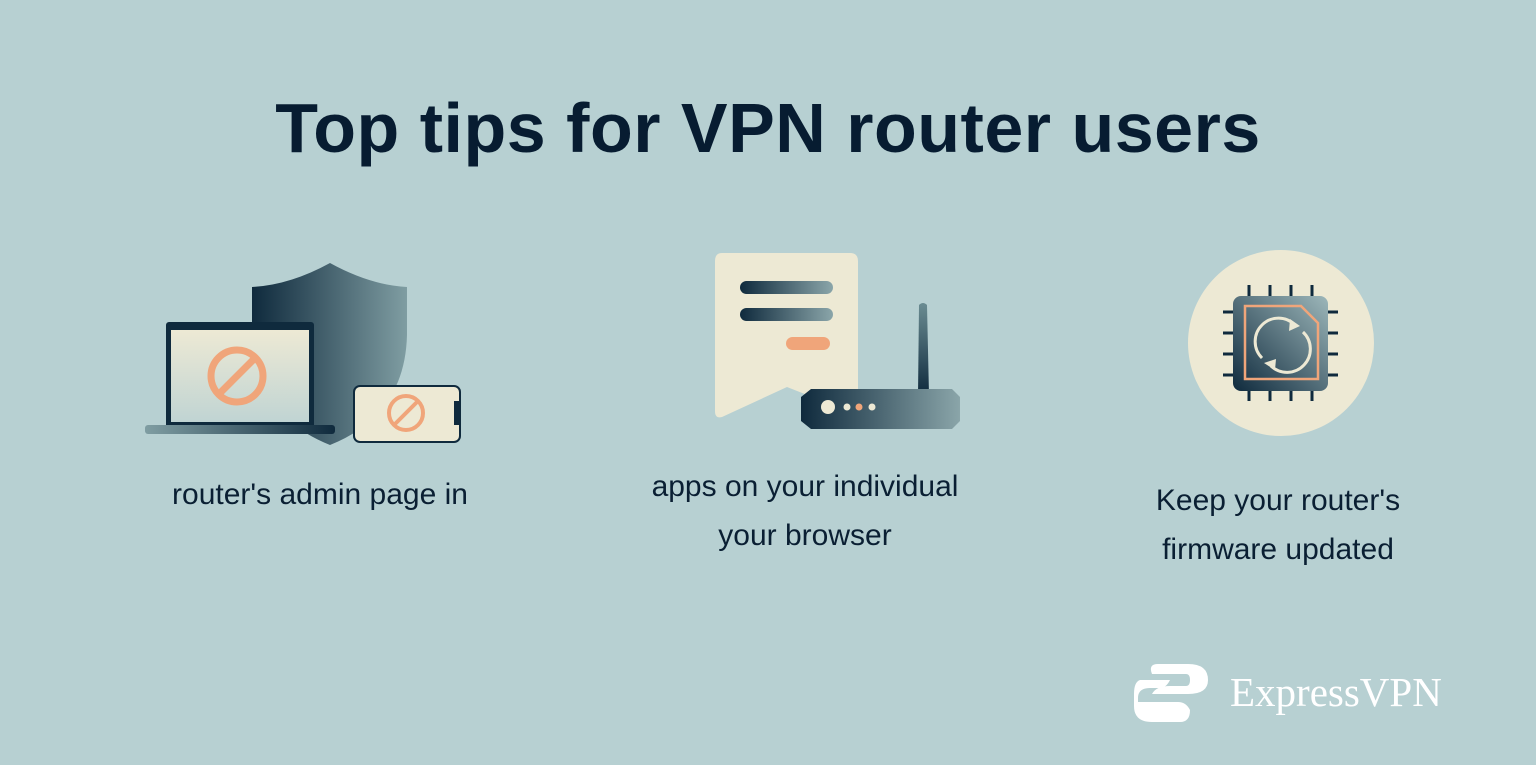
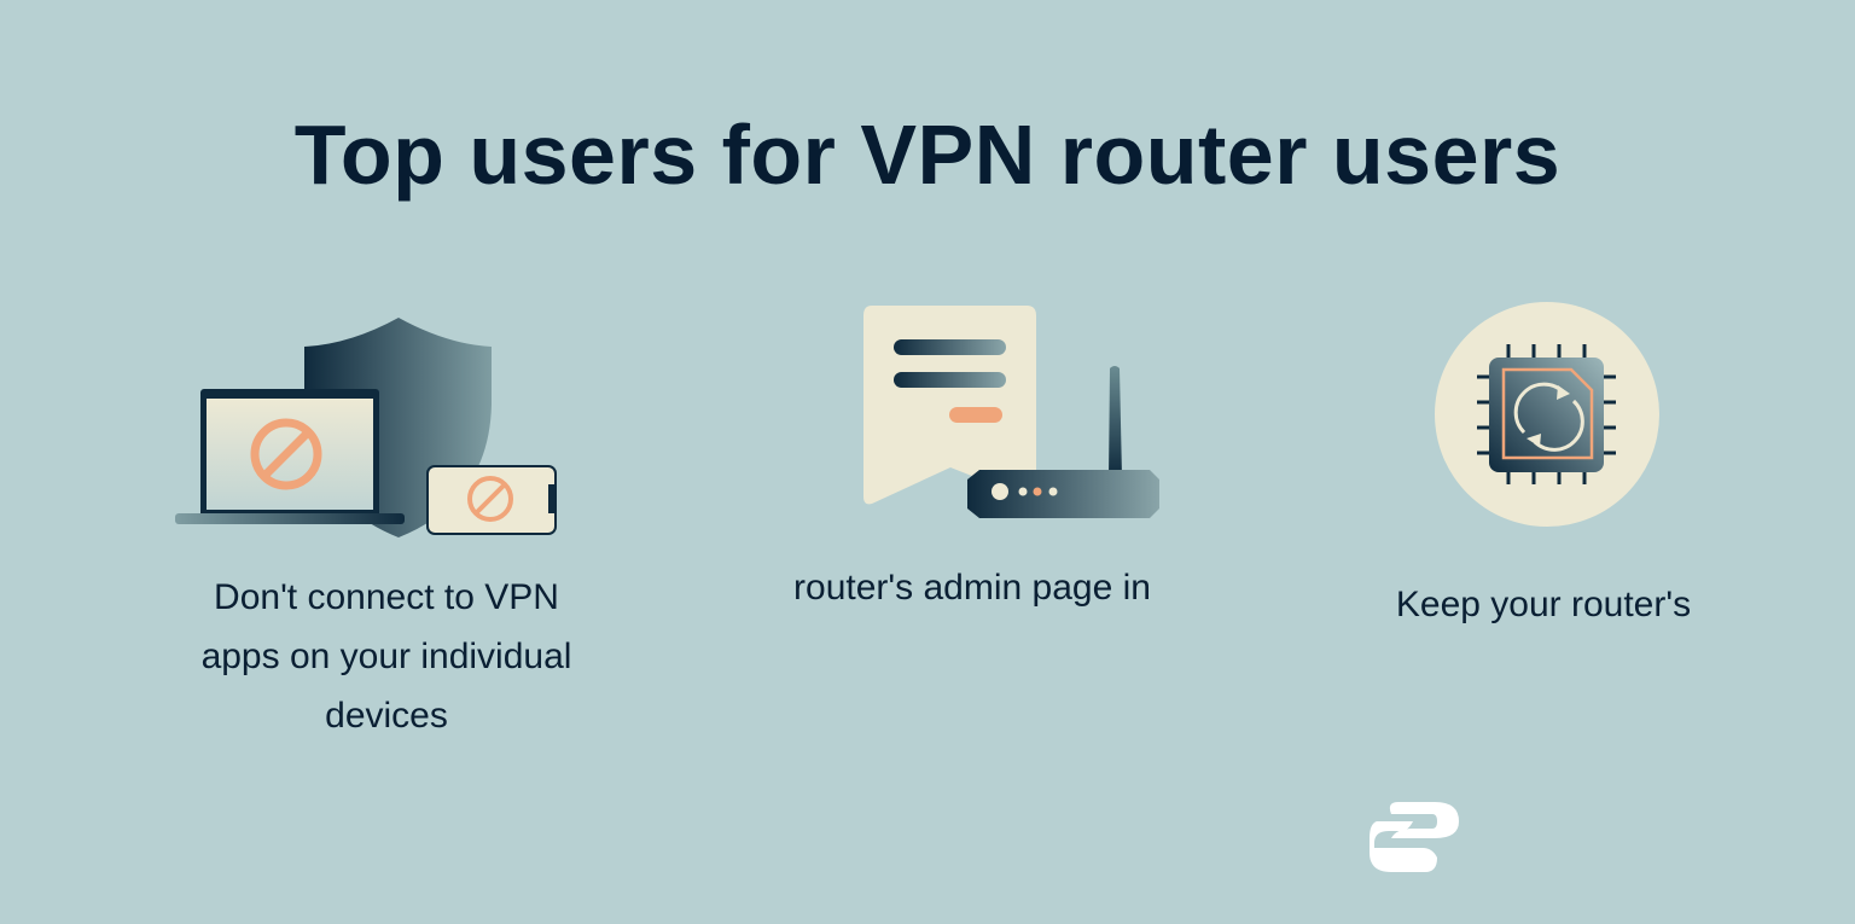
- Top tips for VPN router users
+ Top users for VPN router users
+ Don't connect to VPN
- router's admin page in
+ apps on your individual
+ devices
- apps on your individual
+ router's admin page in
- your browser
  Keep your router's
- firmware updated
- ExpressVPN
